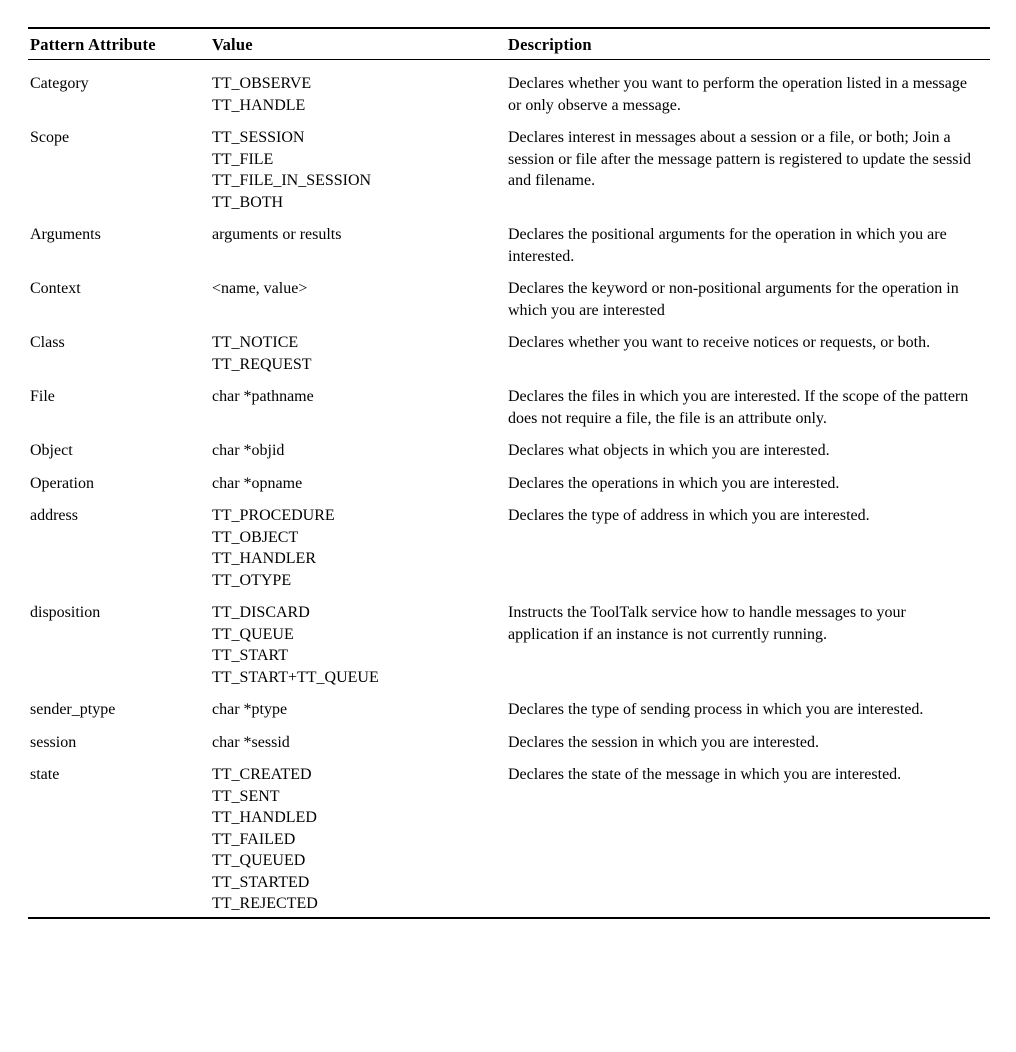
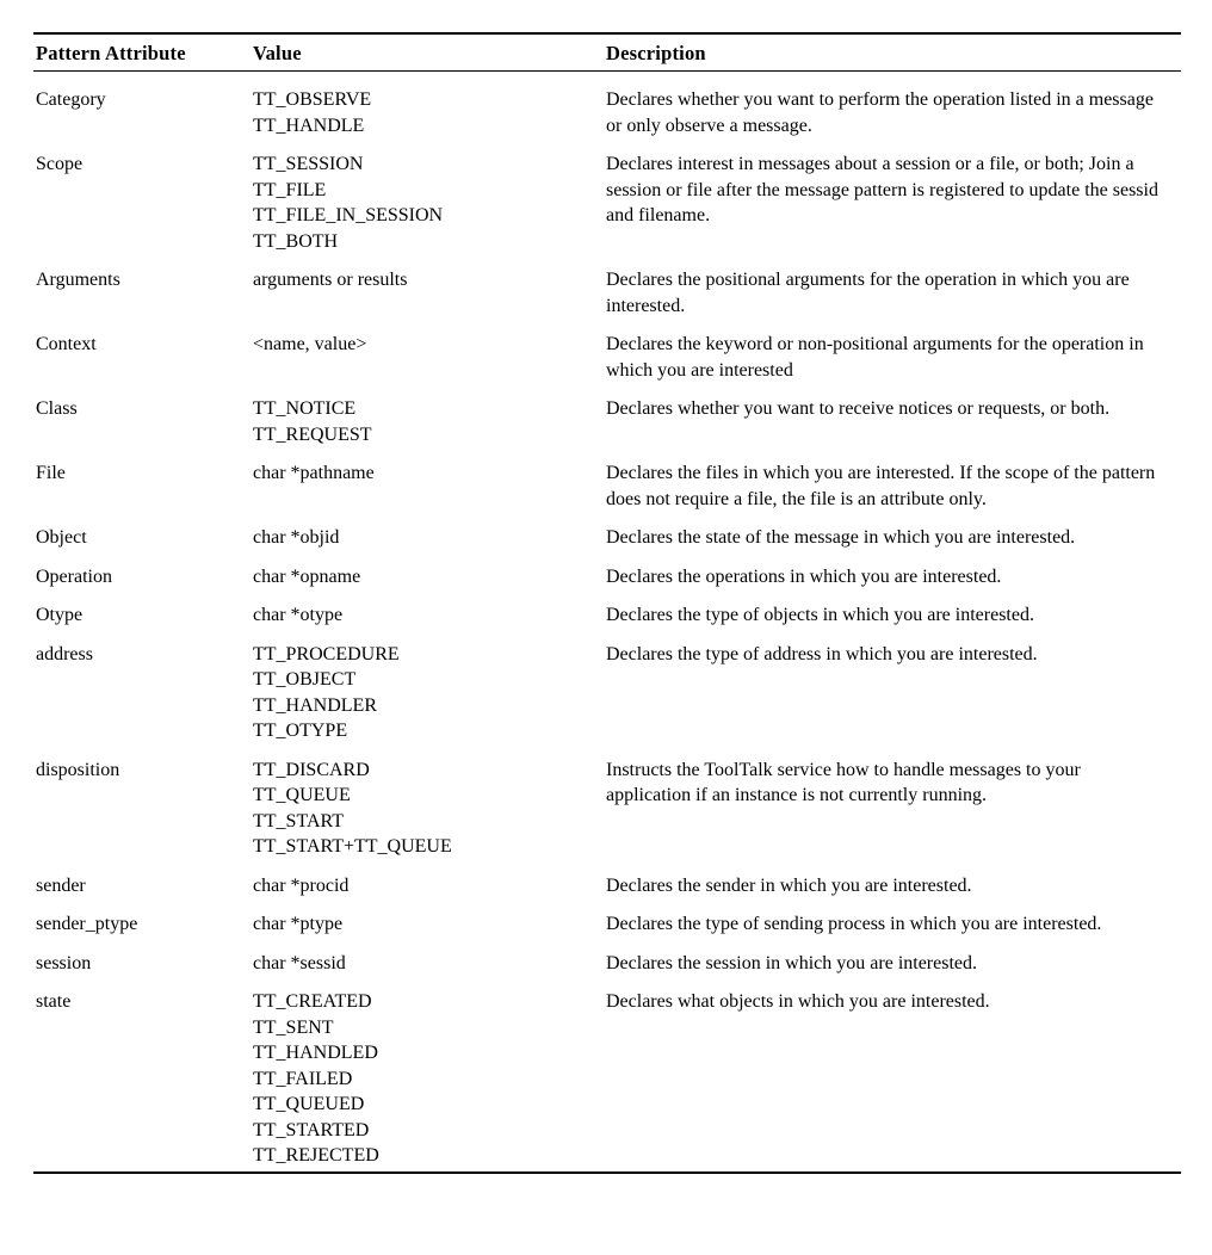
  Pattern Attribute	Value	Description
  Category	TT_OBSERVE TT_HANDLE	Declares whether you want to perform the operation listed in a message or only observe a message.
  Scope	TT_SESSION TT_FILE TT_FILE_IN_SESSION TT_BOTH	Declares interest in messages about a session or a file, or both; Join a session or file after the message pattern is registered to update the sessid and filename.
  Arguments	arguments or results	Declares the positional arguments for the operation in which you are interested.
  Context	<name, value>	Declares the keyword or non-positional arguments for the operation in which you are interested
  Class	TT_NOTICE TT_REQUEST	Declares whether you want to receive notices or requests, or both.
  File	char *pathname	Declares the files in which you are interested. If the scope of the pattern does not require a file, the file is an attribute only.
- Object	char *objid	Declares what objects in which you are interested.
+ Object	char *objid	Declares the state of the message in which you are interested.
  Operation	char *opname	Declares the operations in which you are interested.
+ Otype	char *otype	Declares the type of objects in which you are interested.
  address	TT_PROCEDURE TT_OBJECT TT_HANDLER TT_OTYPE	Declares the type of address in which you are interested.
  disposition	TT_DISCARD TT_QUEUE TT_START TT_START+TT_QUEUE	Instructs the ToolTalk service how to handle messages to your application if an instance is not currently running.
+ sender	char *procid	Declares the sender in which you are interested.
  sender_ptype	char *ptype	Declares the type of sending process in which you are interested.
  session	char *sessid	Declares the session in which you are interested.
- state	TT_CREATED TT_SENT TT_HANDLED TT_FAILED TT_QUEUED TT_STARTED TT_REJECTED	Declares the state of the message in which you are interested.
+ state	TT_CREATED TT_SENT TT_HANDLED TT_FAILED TT_QUEUED TT_STARTED TT_REJECTED	Declares what objects in which you are interested.
